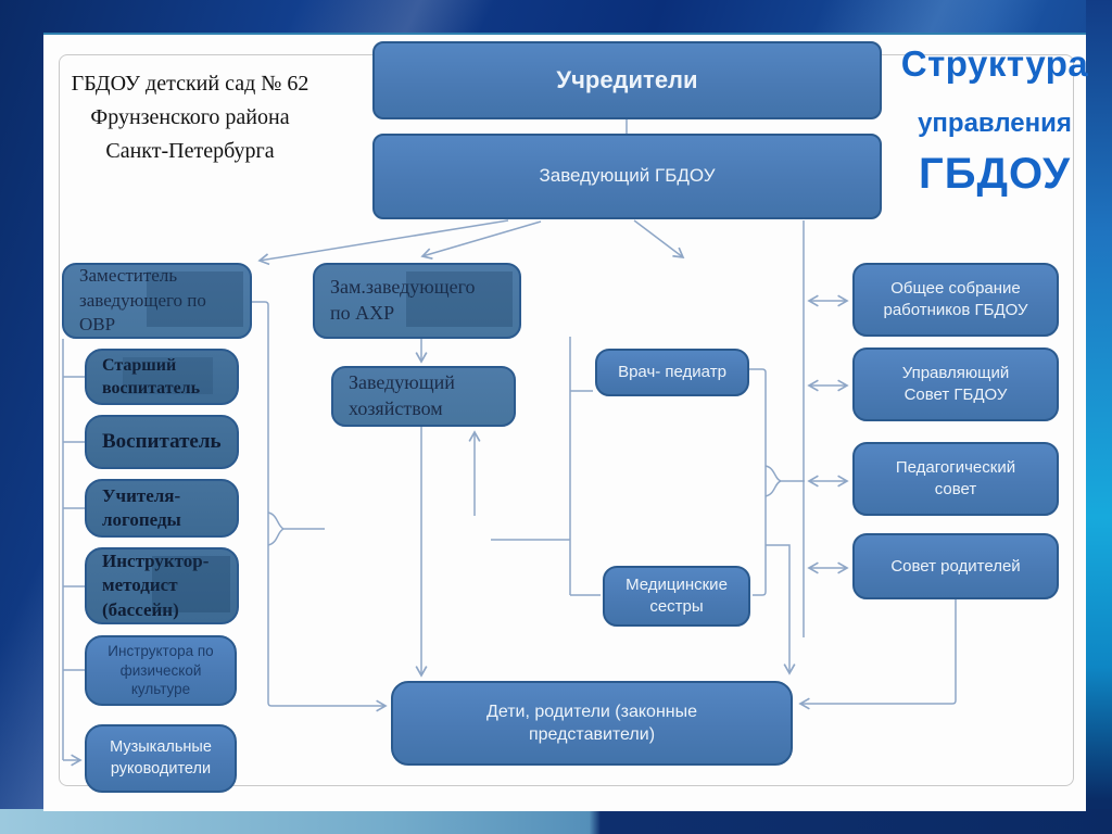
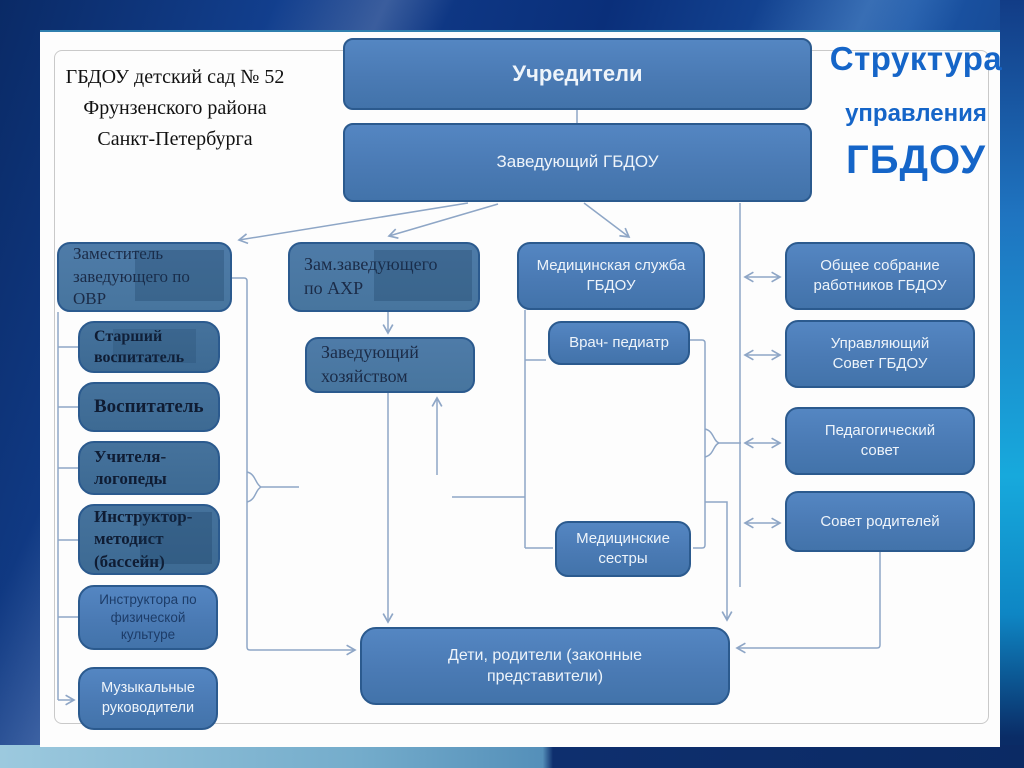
- ГБДОУ детский сад № 62
+ ГБДОУ детский сад № 52
  Фрунзенского района
  Санкт-Петербурга
  Структура
  управления
  ГБДОУ
  Учредители
  Заведующий ГБДОУ
  Заместитель заведующего по ОВР
  Старший воспитатель
  Воспитатель
  Учителя-логопеды
  Инструктор-методист (бассейн)
  Инструктора по физической культуре
  Музыкальные руководители
  Зам.заведующего по АХР
  Заведующий хозяйством
+ Медицинская служба ГБДОУ
  Врач- педиатр
  Медицинские сестры
  Общее собрание работников ГБДОУ
  Управляющий Совет ГБДОУ
  Педагогический совет
  Совет родителей
  Дети, родители (законные представители)
